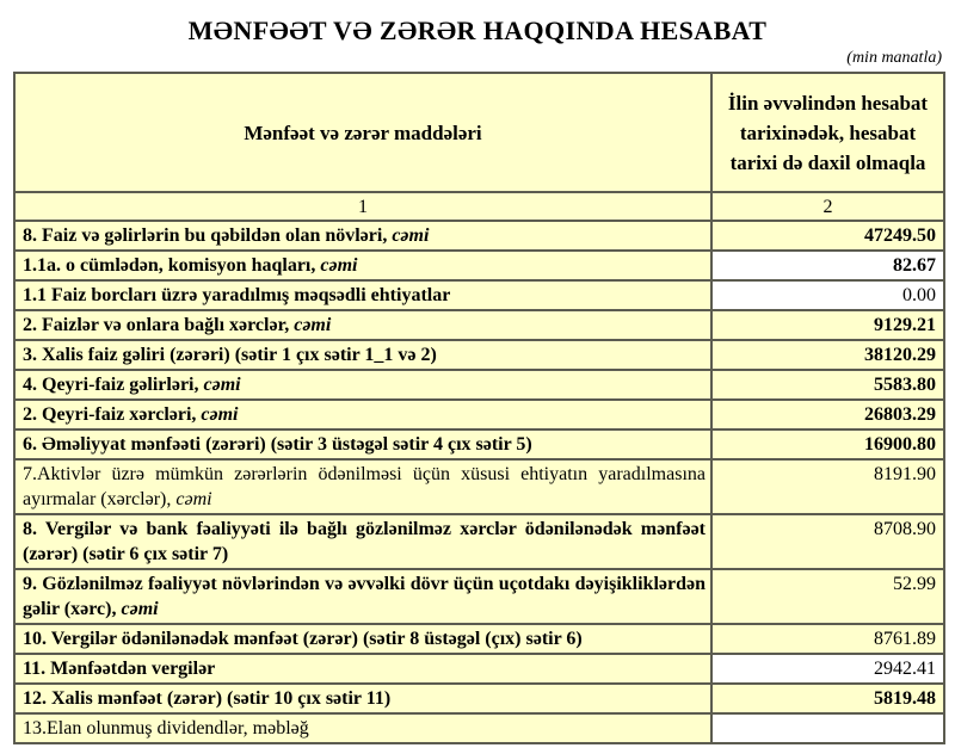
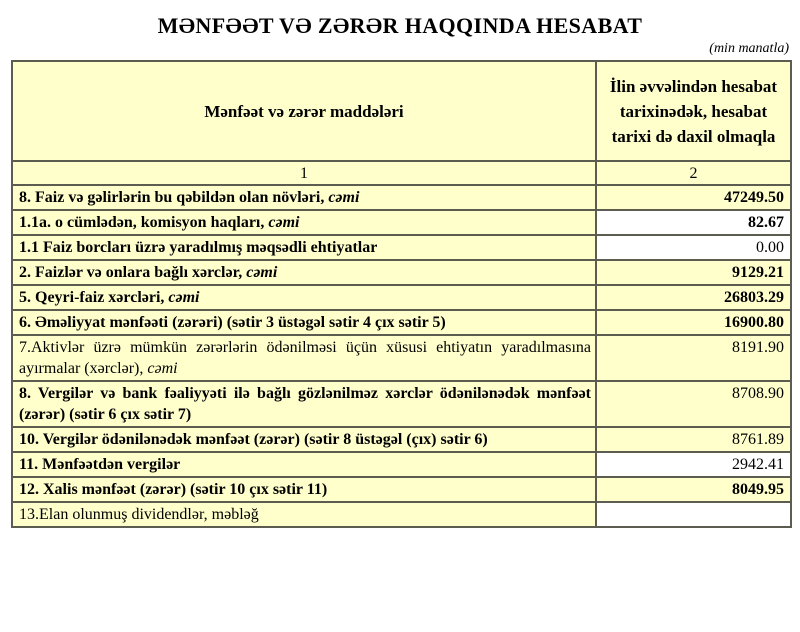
  MƏNFƏƏT VƏ ZƏRƏR HAQQINDA HESABAT
  (min manatla)
  Mənfəət və zərər maddələri	İlin əvvəlindən hesabat tarixinədək, hesabat tarixi də daxil olmaqla
  1	2
  8. Faiz və gəlirlərin bu qəbildən olan növləri, cəmi	47249.50
  1.1a. o cümlədən, komisyon haqları, cəmi	82.67
  1.1 Faiz borcları üzrə yaradılmış məqsədli ehtiyatlar	0.00
  2. Faizlər və onlara bağlı xərclər, cəmi	9129.21
- 3. Xalis faiz gəliri (zərəri) (sətir 1 çıx sətir 1_1 və 2)	38120.29
- 4. Qeyri-faiz gəlirləri, cəmi	5583.80
- 2. Qeyri-faiz xərcləri, cəmi	26803.29
+ 5. Qeyri-faiz xərcləri, cəmi	26803.29
  6. Əməliyyat mənfəəti (zərəri) (sətir 3 üstəgəl sətir 4 çıx sətir 5)	16900.80
  7.Aktivlər üzrə mümkün zərərlərin ödənilməsi üçün xüsusi ehtiyatın yaradılmasına ayırmalar (xərclər), cəmi	8191.90
  8. Vergilər və bank fəaliyyəti ilə bağlı gözlənilməz xərclər ödənilənədək mənfəət (zərər) (sətir 6 çıx sətir 7)	8708.90
- 9. Gözlənilməz fəaliyyət növlərindən və əvvəlki dövr üçün uçotdakı dəyişikliklərdən gəlir (xərc), cəmi	52.99
  10. Vergilər ödənilənədək mənfəət (zərər) (sətir 8 üstəgəl (çıx) sətir 6)	8761.89
  11. Mənfəətdən vergilər	2942.41
- 12. Xalis mənfəət (zərər) (sətir 10 çıx sətir 11)	5819.48
+ 12. Xalis mənfəət (zərər) (sətir 10 çıx sətir 11)	8049.95
  13.Elan olunmuş dividendlər, məbləğ
